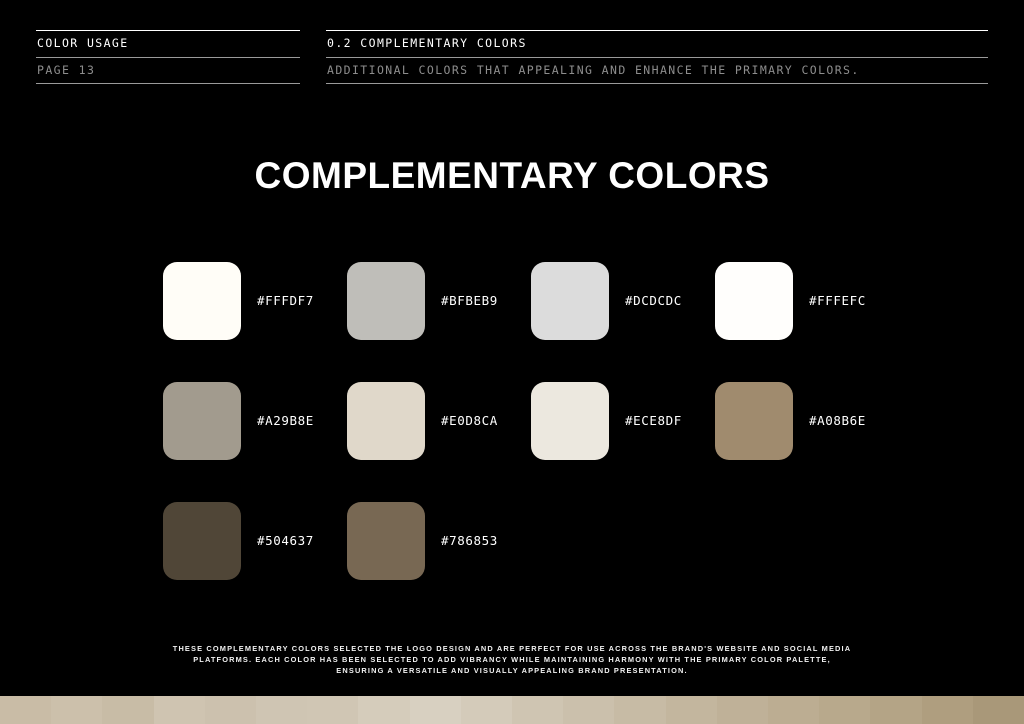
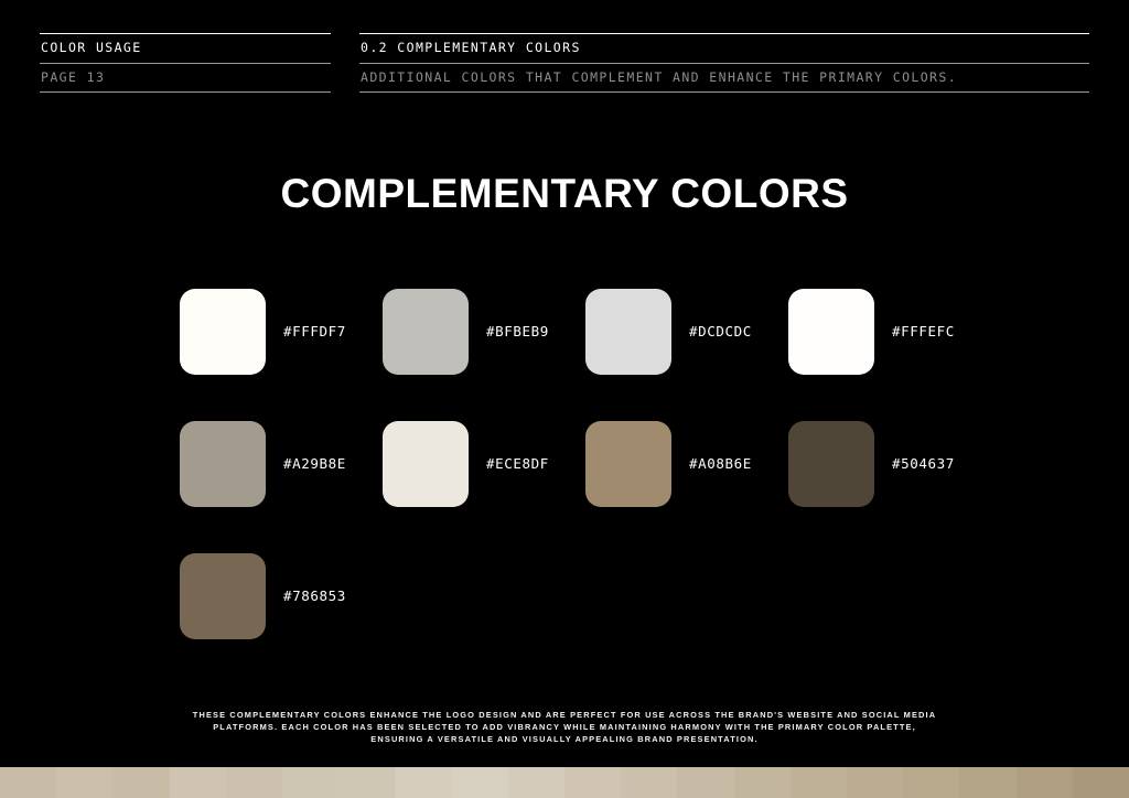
  COLOR USAGE
  PAGE 13
  0.2 COMPLEMENTARY COLORS
- ADDITIONAL COLORS THAT APPEALING AND ENHANCE THE PRIMARY COLORS.
+ ADDITIONAL COLORS THAT COMPLEMENT AND ENHANCE THE PRIMARY COLORS.
  COMPLEMENTARY COLORS
  #FFFDF7
  #BFBEB9
  #DCDCDC
  #FFFEFC
  #A29B8E
- #E0D8CA
  #ECE8DF
  #A08B6E
  #504637
  #786853
- THESE COMPLEMENTARY COLORS SELECTED THE LOGO DESIGN AND ARE PERFECT FOR USE ACROSS THE BRAND'S WEBSITE AND SOCIAL MEDIA PLATFORMS. EACH COLOR HAS BEEN SELECTED TO ADD VIBRANCY WHILE MAINTAINING HARMONY WITH THE PRIMARY COLOR PALETTE, ENSURING A VERSATILE AND VISUALLY APPEALING BRAND PRESENTATION.
+ THESE COMPLEMENTARY COLORS ENHANCE THE LOGO DESIGN AND ARE PERFECT FOR USE ACROSS THE BRAND'S WEBSITE AND SOCIAL MEDIA PLATFORMS. EACH COLOR HAS BEEN SELECTED TO ADD VIBRANCY WHILE MAINTAINING HARMONY WITH THE PRIMARY COLOR PALETTE, ENSURING A VERSATILE AND VISUALLY APPEALING BRAND PRESENTATION.
